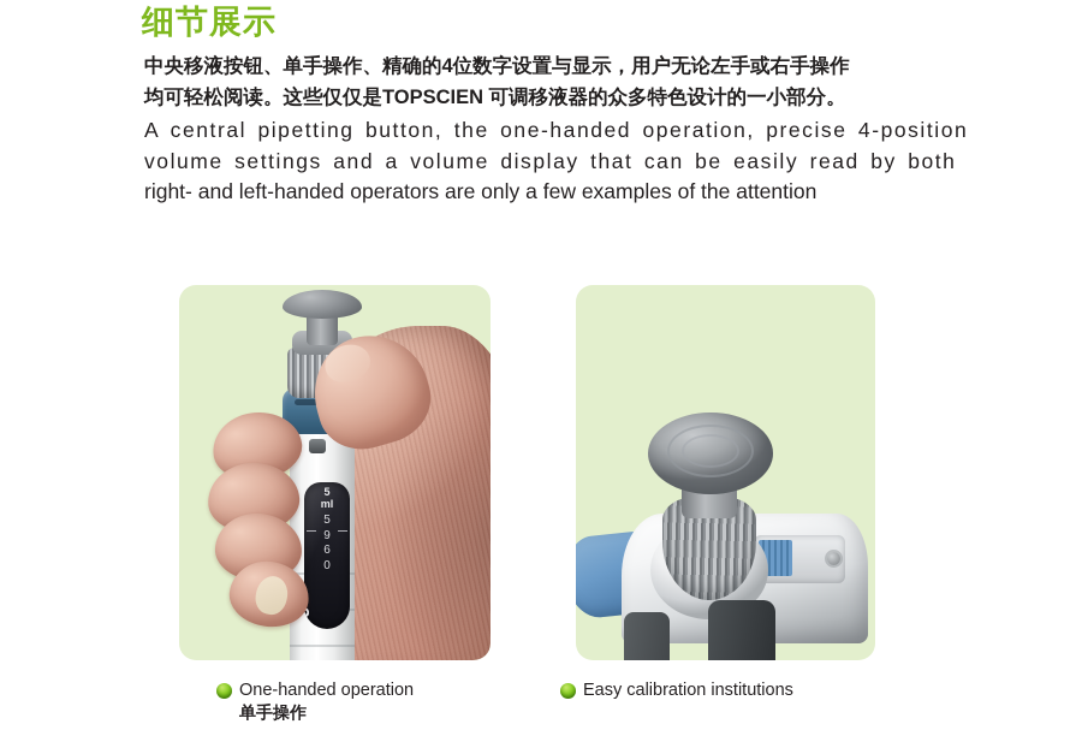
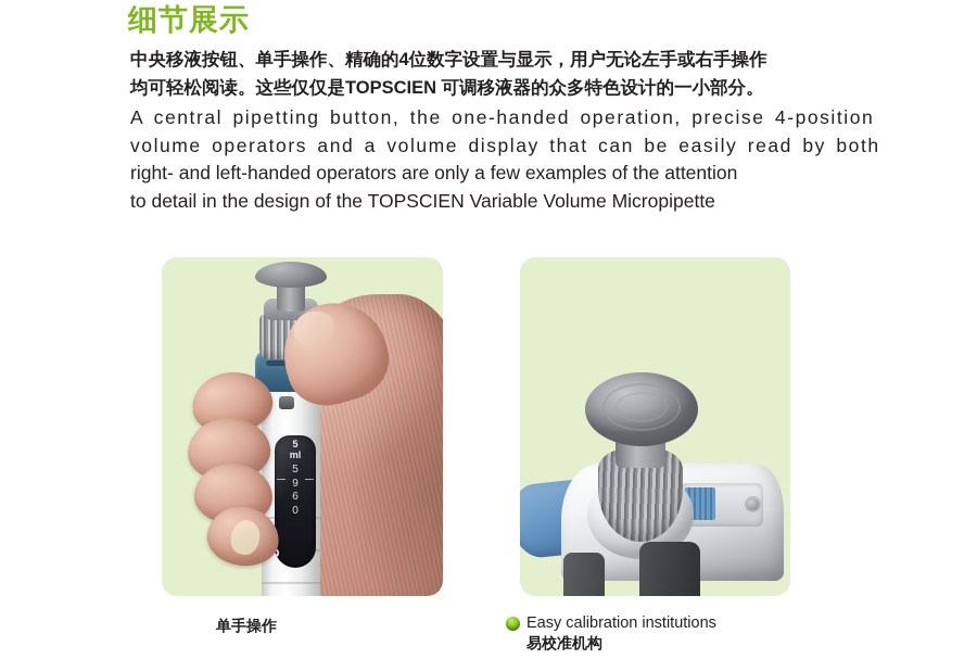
  细节展示
  中央移液按钮、单手操作、精确的4位数字设置与显示，用户无论左手或右手操作
  均可轻松阅读。这些仅仅是TOPSCIEN 可调移液器的众多特色设计的一小部分。
  A central pipetting button, the one-handed operation, precise 4-position
- volume settings and a volume display that can be easily read by both
+ volume operators and a volume display that can be easily read by both
  right- and left-handed operators are only a few examples of the attention
+ to detail in the design of the TOPSCIEN Variable Volume Micropipette
  5
  ml
  5
  9
  6
  0
- One-handed operation
  单手操作
  Easy calibration institutions
+ 易校准机构
